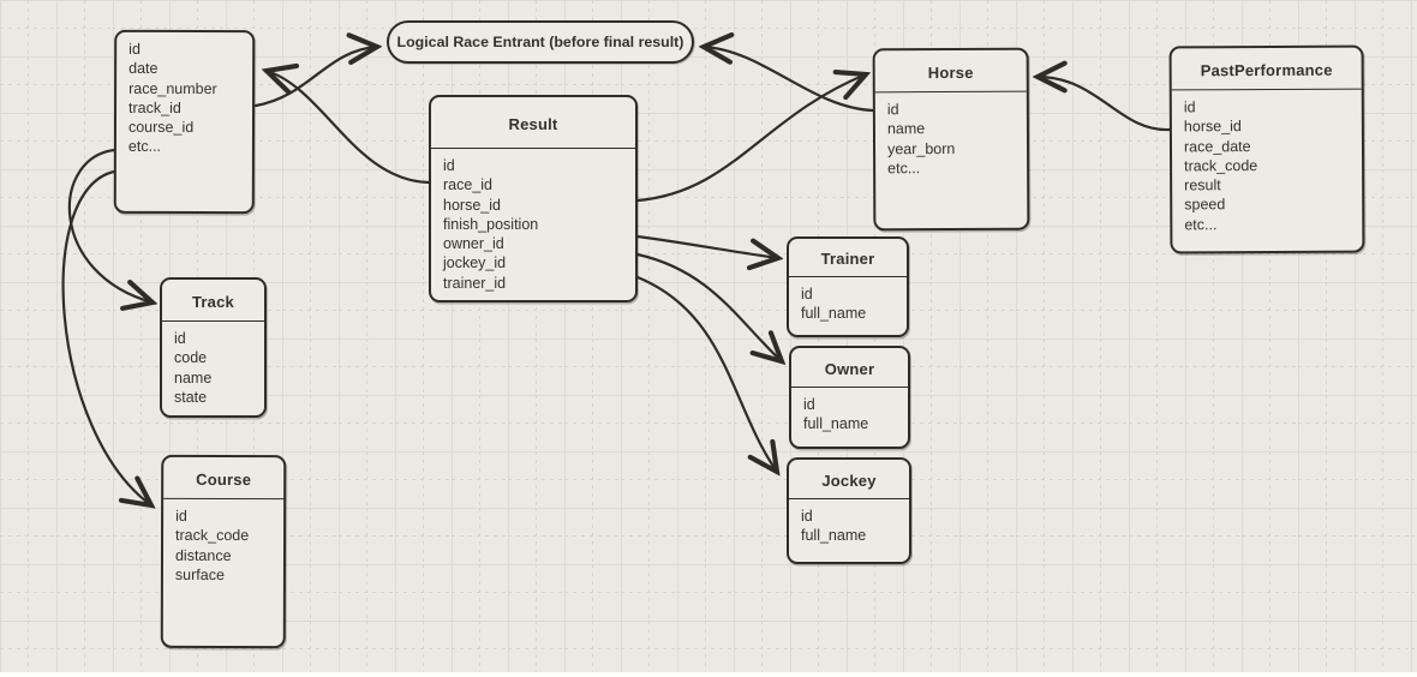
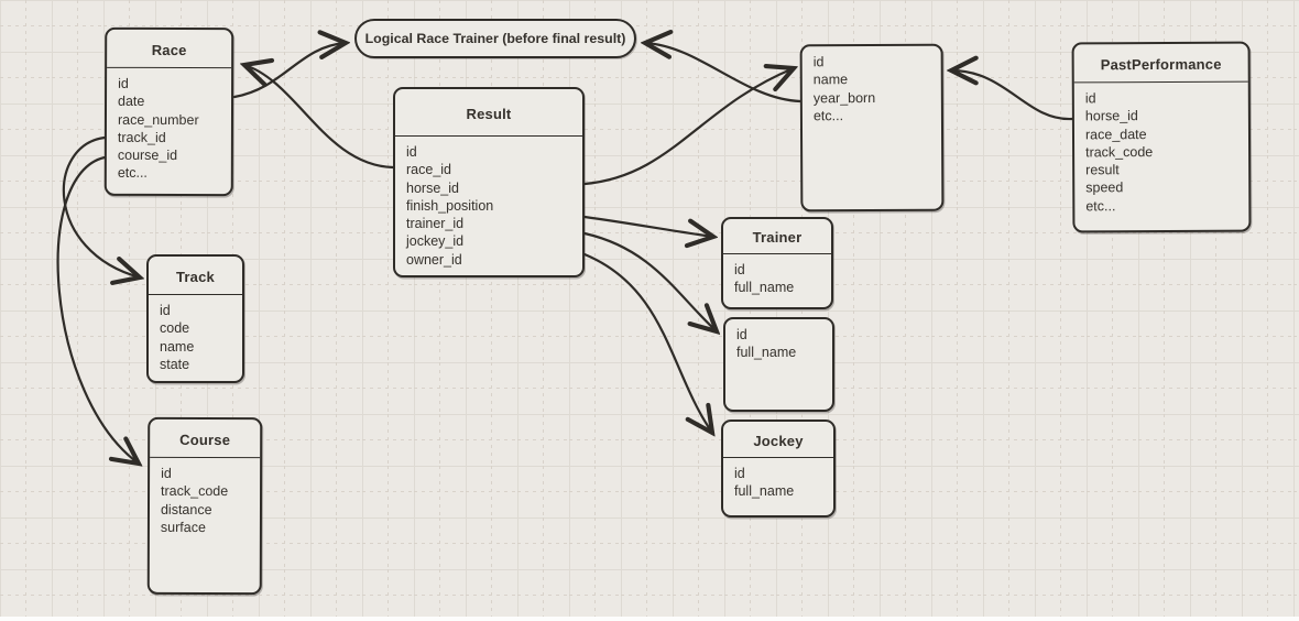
- Logical Race Entrant (before final result)
+ Logical Race Trainer (before final result)
+ Race
  id
  date
  race_number
  track_id
  course_id
  etc...
  Result
  id
  race_id
  horse_id
  finish_position
- owner_id
+ trainer_id
  jockey_id
- trainer_id
+ owner_id
- Horse
  id
  name
  year_born
  etc...
  PastPerformance
  id
  horse_id
  race_date
  track_code
  result
  speed
  etc...
  Track
  id
  code
  name
  state
  Course
  id
  track_code
  distance
  surface
  Trainer
  id
  full_name
- Owner
  id
  full_name
  Jockey
  id
  full_name
